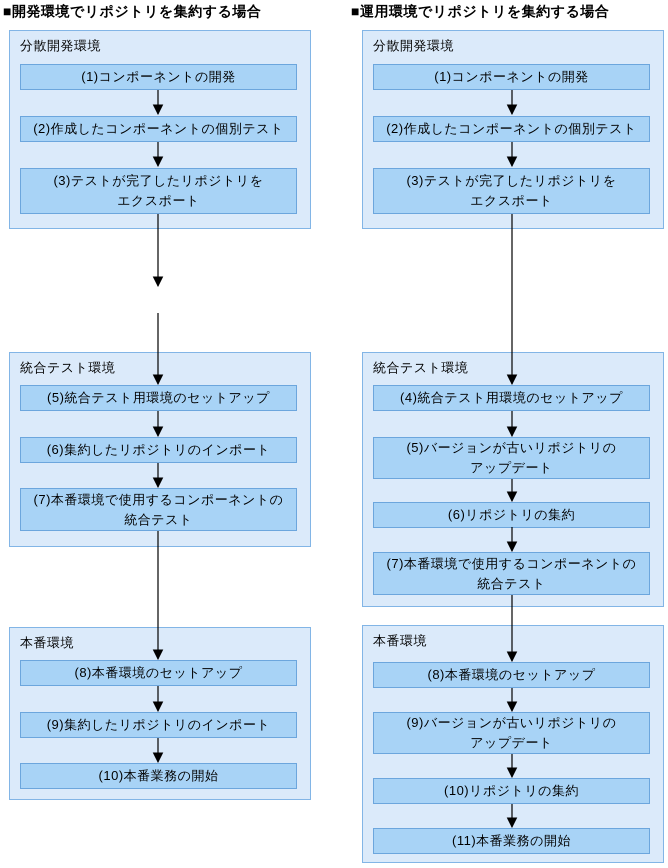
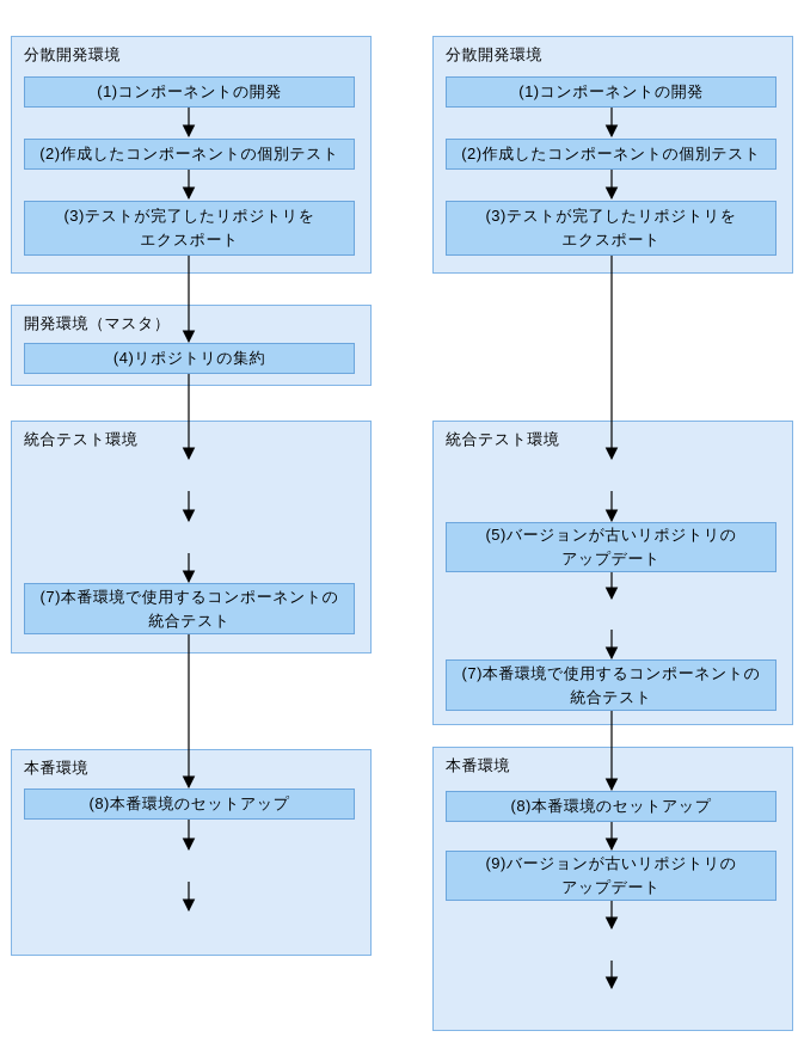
- ■開発環境でリポジトリを集約する場合
- ■運用環境でリポジトリを集約する場合
  分散開発環境
  (1)コンポーネントの開発
  (2)作成したコンポーネントの個別テスト
  (3)テストが完了したリポジトリを
  エクスポート
+ 開発環境（マスタ）
+ (4)リポジトリの集約
  統合テスト環境
- (5)統合テスト用環境のセットアップ
- (6)集約したリポジトリのインポート
  (7)本番環境で使用するコンポーネントの
  統合テスト
  本番環境
  (8)本番環境のセットアップ
- (9)集約したリポジトリのインポート
- (10)本番業務の開始
  分散開発環境
  (1)コンポーネントの開発
  (2)作成したコンポーネントの個別テスト
  (3)テストが完了したリポジトリを
  エクスポート
  統合テスト環境
- (4)統合テスト用環境のセットアップ
  (5)バージョンが古いリポジトリの
  アップデート
- (6)リポジトリの集約
  (7)本番環境で使用するコンポーネントの
  統合テスト
  本番環境
  (8)本番環境のセットアップ
  (9)バージョンが古いリポジトリの
  アップデート
- (10)リポジトリの集約
- (11)本番業務の開始
